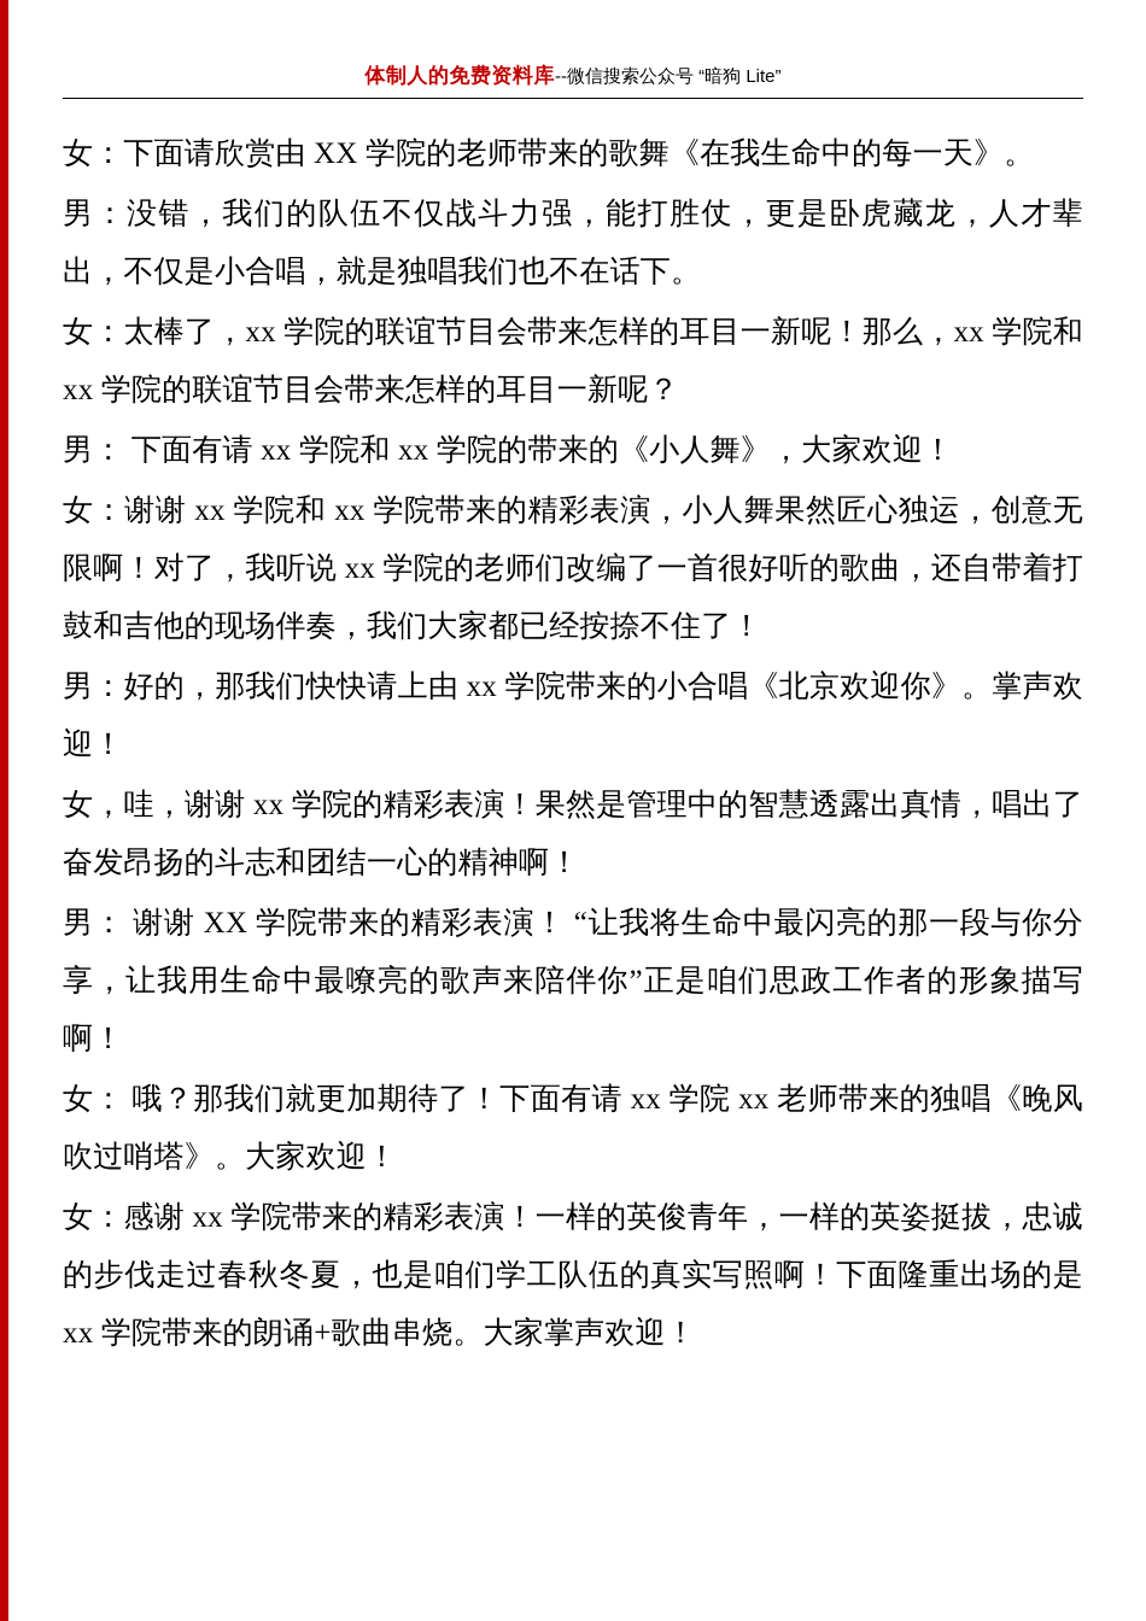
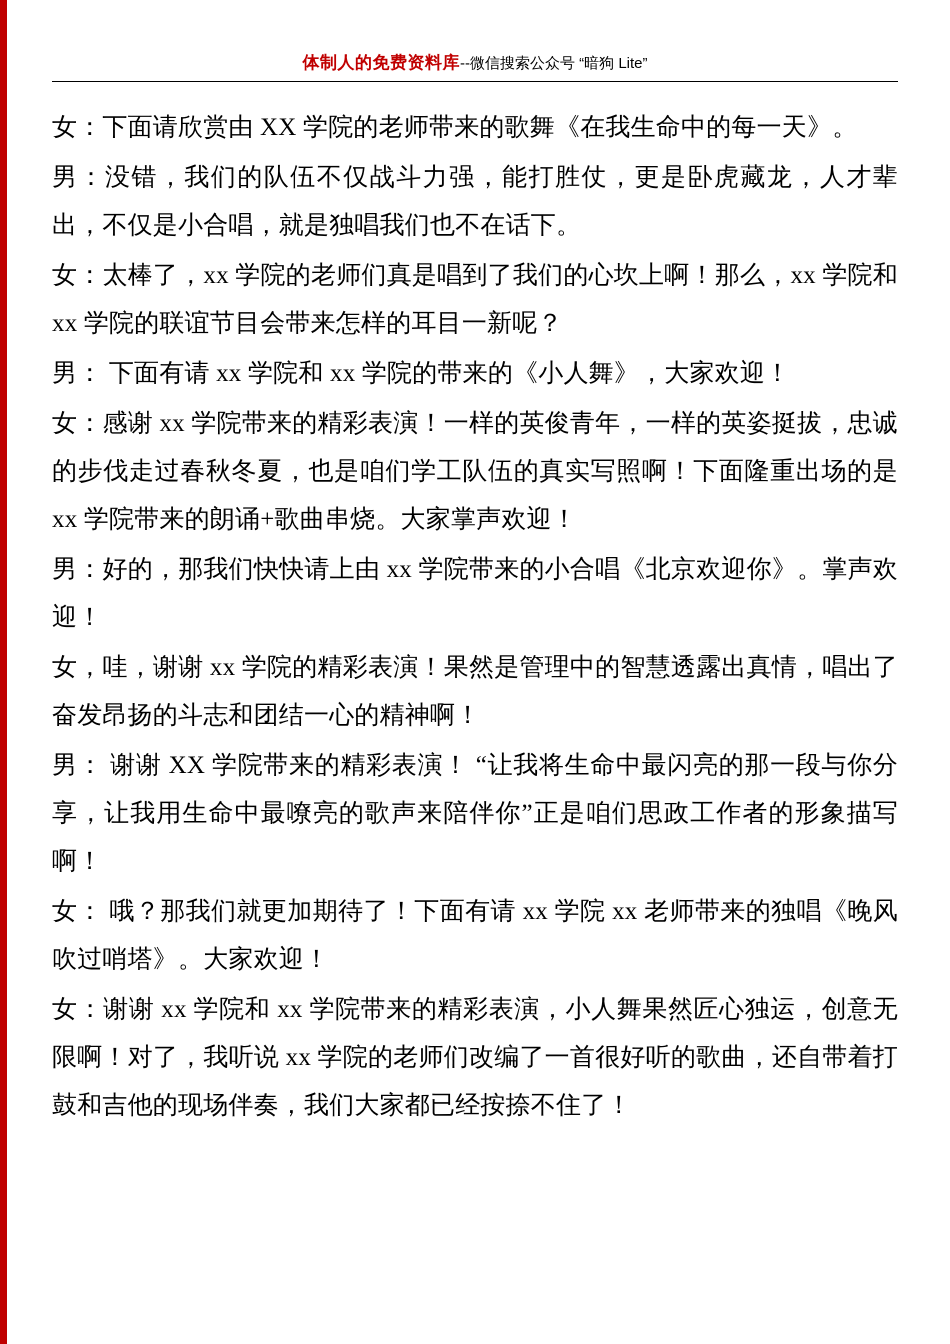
  体制人的免费资料库--微信搜索公众号 “暗狗 Lite”
  女：下面请欣赏由 XX 学院的老师带来的歌舞《在我生命中的每一天》。
  男：没错，我们的队伍不仅战斗力强，能打胜仗，更是卧虎藏龙，人才辈出，不仅是小合唱，就是独唱我们也不在话下。
- 女：太棒了，xx 学院的联谊节目会带来怎样的耳目一新呢！那么，xx 学院和 xx 学院的联谊节目会带来怎样的耳目一新呢？
+ 女：太棒了，xx 学院的老师们真是唱到了我们的心坎上啊！那么，xx 学院和 xx 学院的联谊节目会带来怎样的耳目一新呢？
  男： 下面有请 xx 学院和 xx 学院的带来的《小人舞》，大家欢迎！
- 女：谢谢 xx 学院和 xx 学院带来的精彩表演，小人舞果然匠心独运，创意无限啊！对了，我听说 xx 学院的老师们改编了一首很好听的歌曲，还自带着打鼓和吉他的现场伴奏，我们大家都已经按捺不住了！
+ 女：感谢 xx 学院带来的精彩表演！一样的英俊青年，一样的英姿挺拔，忠诚的步伐走过春秋冬夏，也是咱们学工队伍的真实写照啊！下面隆重出场的是 xx 学院带来的朗诵+歌曲串烧。大家掌声欢迎！
  男：好的，那我们快快请上由 xx 学院带来的小合唱《北京欢迎你》。掌声欢迎！
  女，哇，谢谢 xx 学院的精彩表演！果然是管理中的智慧透露出真情，唱出了奋发昂扬的斗志和团结一心的精神啊！
  男： 谢谢 XX 学院带来的精彩表演！ “让我将生命中最闪亮的那一段与你分享，让我用生命中最嘹亮的歌声来陪伴你”正是咱们思政工作者的形象描写啊！
  女： 哦？那我们就更加期待了！下面有请 xx 学院 xx 老师带来的独唱《晚风吹过哨塔》。大家欢迎！
- 女：感谢 xx 学院带来的精彩表演！一样的英俊青年，一样的英姿挺拔，忠诚的步伐走过春秋冬夏，也是咱们学工队伍的真实写照啊！下面隆重出场的是 xx 学院带来的朗诵+歌曲串烧。大家掌声欢迎！
+ 女：谢谢 xx 学院和 xx 学院带来的精彩表演，小人舞果然匠心独运，创意无限啊！对了，我听说 xx 学院的老师们改编了一首很好听的歌曲，还自带着打鼓和吉他的现场伴奏，我们大家都已经按捺不住了！
